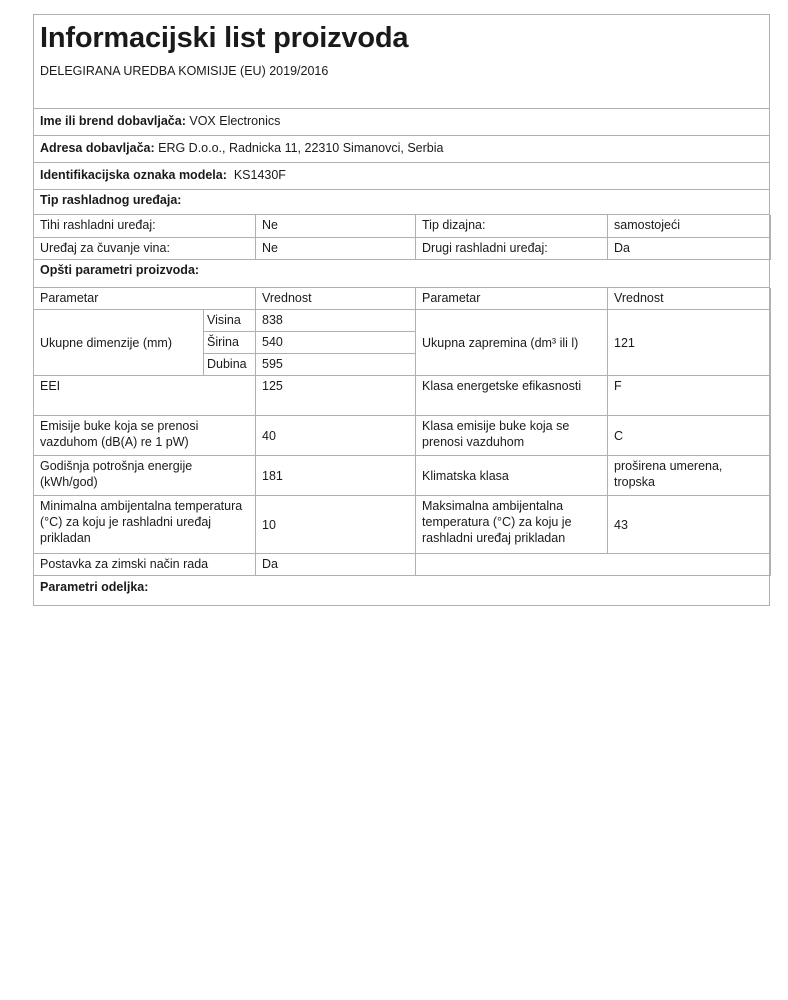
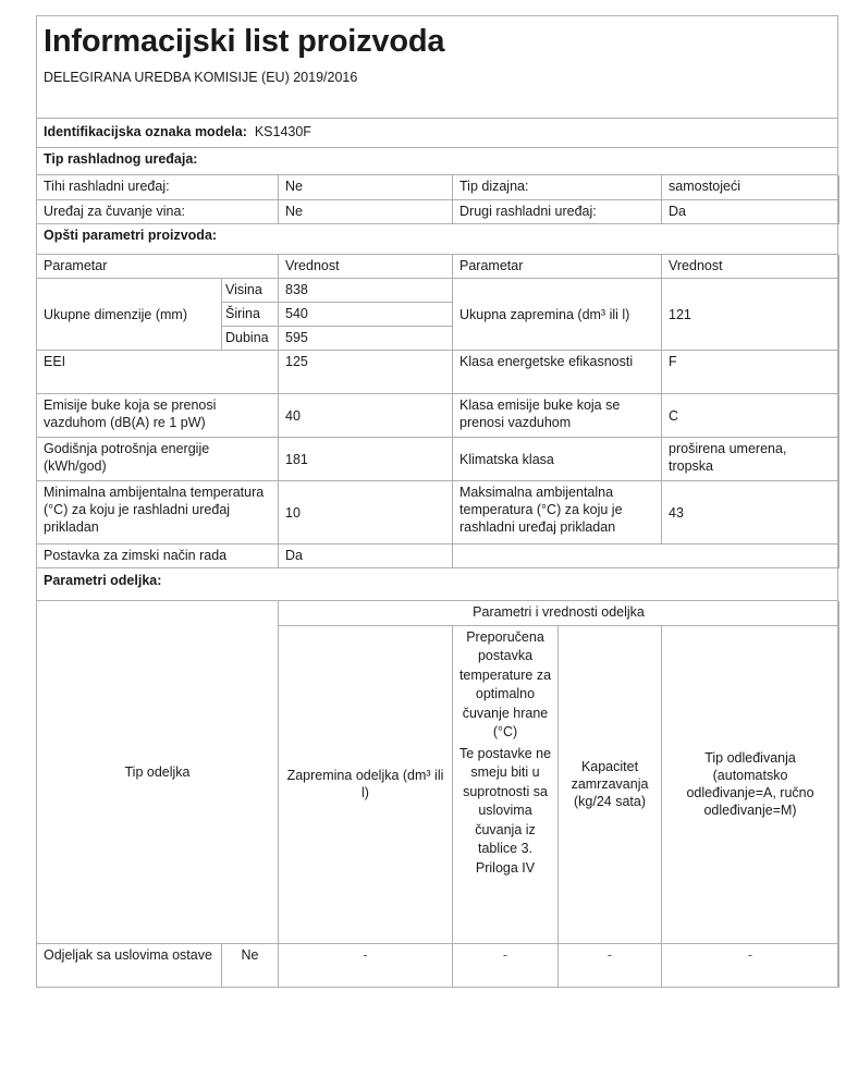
  Informacijski list proizvoda
  DELEGIRANA UREDBA KOMISIJE (EU) 2019/2016
- Ime ili brend dobavljača: VOX Electronics
- Adresa dobavljača: ERG D.o.o., Radnicka 11, 22310 Simanovci, Serbia
  Identifikacijska oznaka modela: KS1430F
  Tip rashladnog uređaja:
  Tihi rashladni uređaj:	Ne	Tip dizajna:	samostojeći
  Uređaj za čuvanje vina:	Ne	Drugi rashladni uređaj:	Da
  Opšti parametri proizvoda:
  Parametar	Vrednost	Parametar	Vrednost
  Ukupne dimenzije (mm)	Visina	838	Ukupna zapremina (dm³ ili l)	121
  Širina	540
  Dubina	595
  EEI	125	Klasa energetske efikasnosti	F
  Emisije buke koja se prenosi vazduhom (dB(A) re 1 pW)	40	Klasa emisije buke koja se prenosi vazduhom	C
  Godišnja potrošnja energije (kWh/god)	181	Klimatska klasa	proširena umerena, tropska
  Minimalna ambijentalna temperatura (°C) za koju je rashladni uređaj prikladan	10	Maksimalna ambijentalna temperatura (°C) za koju je rashladni uređaj prikladan	43
  Postavka za zimski način rada	Da
  Parametri odeljka:
+ Tip odeljka	Parametri i vrednosti odeljka
+ Zapremina odeljka (dm³ ili l)	Preporučena postavka temperature za optimalno čuvanje hrane (°C) Te postavke ne smeju biti u suprotnosti sa uslovima čuvanja iz tablice 3. Priloga IV	Kapacitet zamrzavanja (kg/24 sata)	Tip odleđivanja (automatsko odleđivanje=A, ručno odleđivanje=M)
+ Odjeljak sa uslovima ostave	Ne	-	-	-	-
